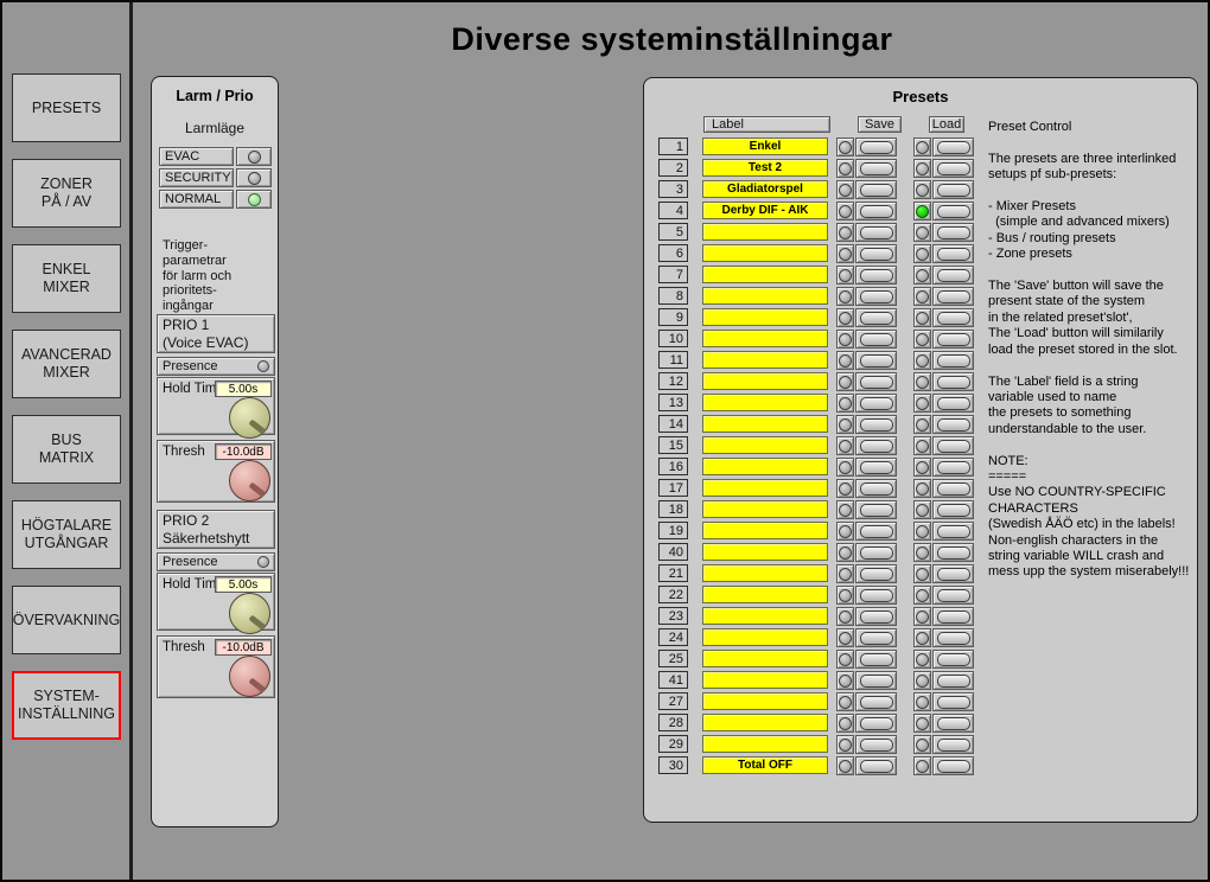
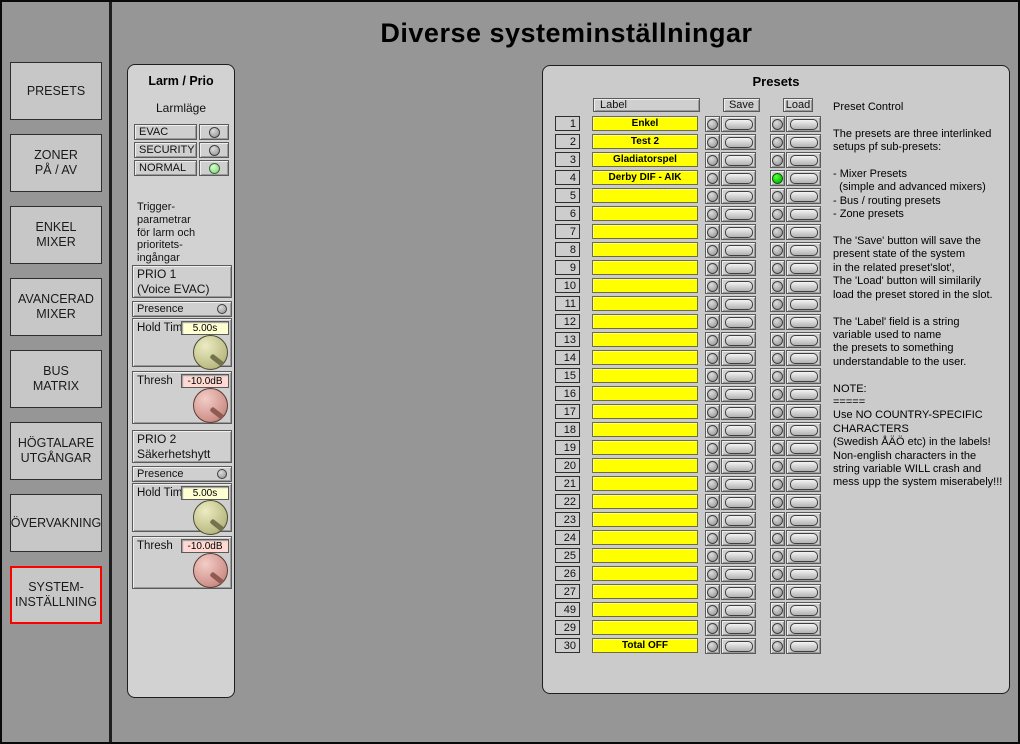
  PRESETS
  ZONER
  PÅ / AV
  ENKEL
  MIXER
  AVANCERAD
  MIXER
  BUS
  MATRIX
  HÖGTALARE
  UTGÅNGAR
  ÖVERVAKNING
  SYSTEM-
  INSTÄLLNING
  Diverse systeminställningar
  Larm / Prio
  Larmläge
  EVAC
  SECURITY
  NORMAL
  Trigger-
  parametrar
  för larm och
  prioritets-
  ingångar
  PRIO 1
  (Voice EVAC)
  Presence
  Hold Tim
  5.00s
  Thresh
  -10.0dB
  PRIO 2
  Säkerhetshytt
  Presence
  Hold Tim
  5.00s
  Thresh
  -10.0dB
  Presets
  Label
  Save
  Load
  1
  Enkel
  2
  Test 2
  3
  Gladiatorspel
  4
  Derby DIF - AIK
  5
  6
  7
  8
  9
  10
  11
  12
  13
  14
  15
  16
  17
  18
  19
- 40
+ 20
  21
  22
  23
  24
  25
- 41
+ 26
  27
- 28
+ 49
  29
  30
  Total OFF
  Preset Control
  The presets are three interlinked
  setups pf sub-presets:
  - Mixer Presets
  (simple and advanced mixers)
  - Bus / routing presets
  - Zone presets
  The 'Save' button will save the
  present state of the system
  in the related preset'slot',
  The 'Load' button will similarily
  load the preset stored in the slot.
  The 'Label' field is a string
  variable used to name
  the presets to something
  understandable to the user.
  NOTE:
  =====
  Use NO COUNTRY-SPECIFIC
  CHARACTERS
  (Swedish ÅÄÖ etc) in the labels!
  Non-english characters in the
  string variable WILL crash and
  mess upp the system miserabely!!!
